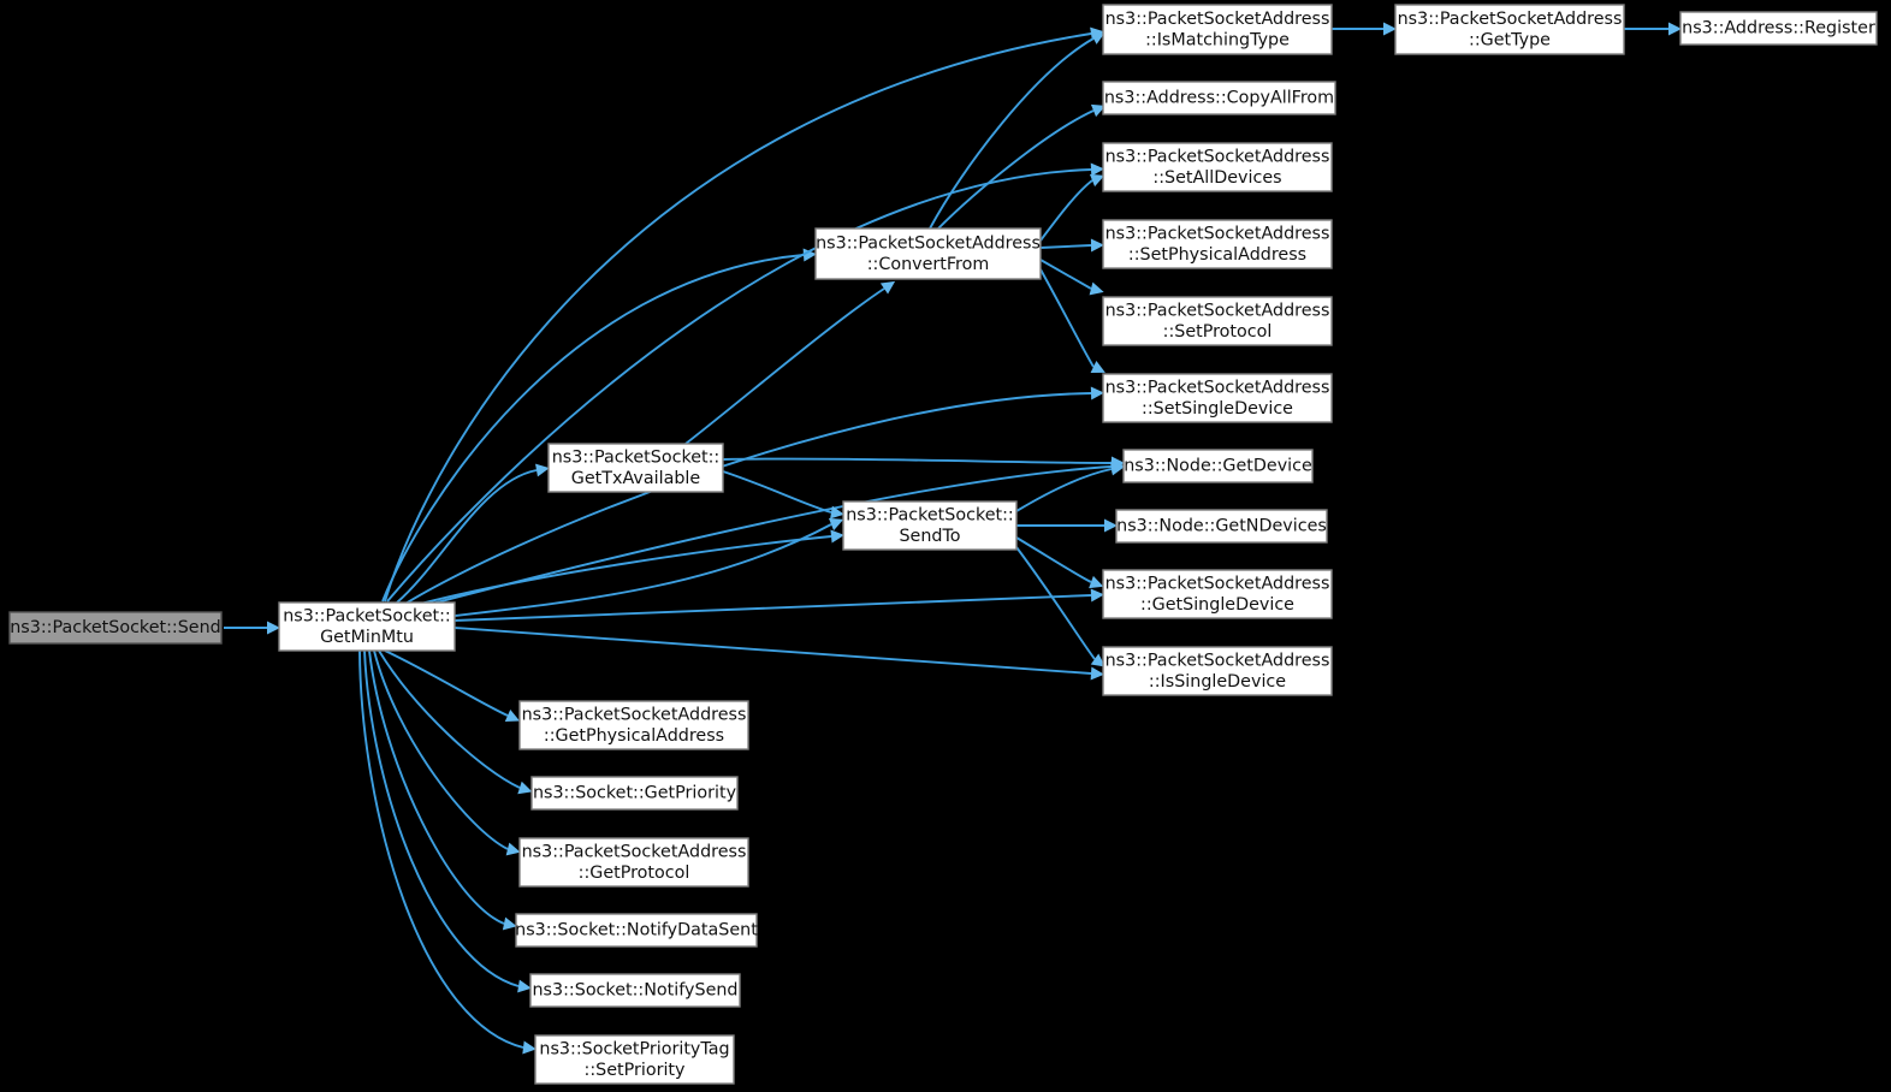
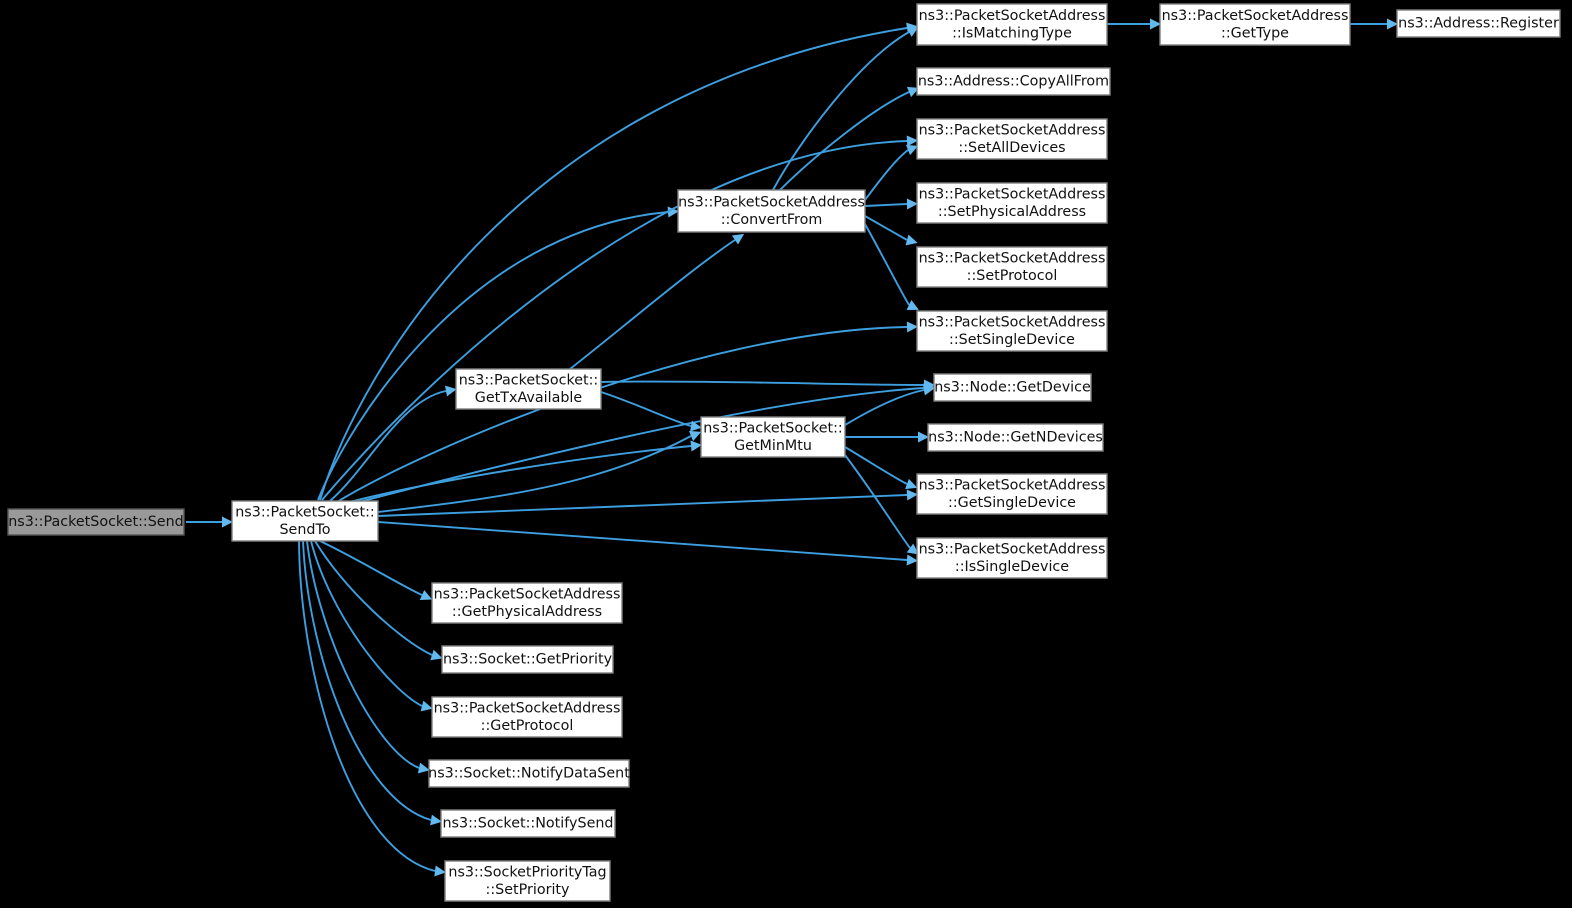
  ns3::PacketSocket::Send
  ns3::PacketSocket::
- GetMinMtu
+ SendTo
  ns3::PacketSocket::
  GetTxAvailable
  ns3::PacketSocket::
- SendTo
+ GetMinMtu
  ns3::PacketSocketAddress
  ::ConvertFrom
  ns3::PacketSocketAddress
  ::IsMatchingType
  ns3::PacketSocketAddress
  ::GetType
  ns3::Address::Register
  ns3::Address::CopyAllFrom
  ns3::PacketSocketAddress
  ::SetAllDevices
  ns3::PacketSocketAddress
  ::SetPhysicalAddress
  ns3::PacketSocketAddress
  ::SetProtocol
  ns3::PacketSocketAddress
  ::SetSingleDevice
  ns3::Node::GetDevice
  ns3::Node::GetNDevices
  ns3::PacketSocketAddress
  ::GetSingleDevice
  ns3::PacketSocketAddress
  ::IsSingleDevice
  ns3::PacketSocketAddress
  ::GetPhysicalAddress
  ns3::Socket::GetPriority
  ns3::PacketSocketAddress
  ::GetProtocol
  ns3::Socket::NotifyDataSent
  ns3::Socket::NotifySend
  ns3::SocketPriorityTag
  ::SetPriority
